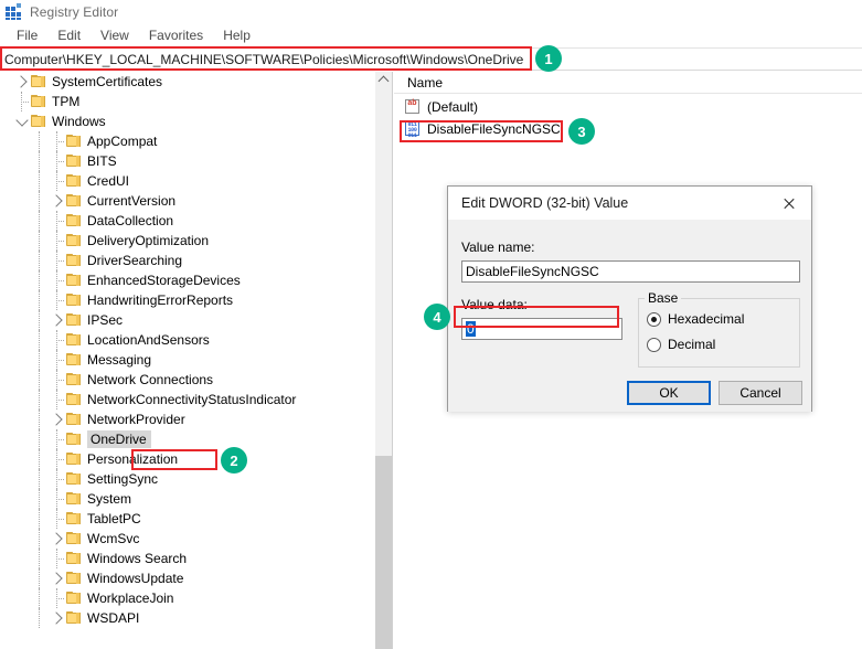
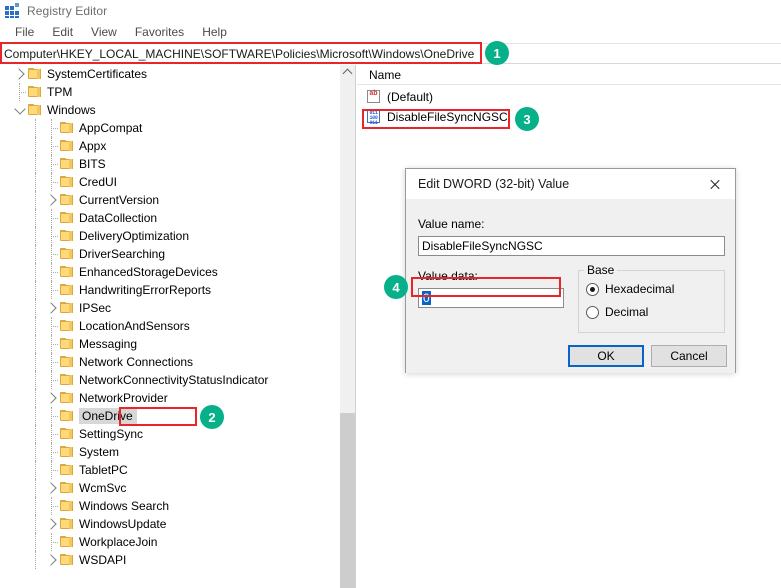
  Registry Editor
  File
  Edit
  View
  Favorites
  Help
  Computer\HKEY_LOCAL_MACHINE\SOFTWARE\Policies\Microsoft\Windows\OneDrive
  SystemCertificates
  TPM
  Windows
  AppCompat
+ Appx
  BITS
  CredUI
  CurrentVersion
  DataCollection
  DeliveryOptimization
  DriverSearching
  EnhancedStorageDevices
  HandwritingErrorReports
  IPSec
  LocationAndSensors
  Messaging
  Network Connections
  NetworkConnectivityStatusIndicator
  NetworkProvider
  OneDrive
- Personalization
  SettingSync
  System
  TabletPC
  WcmSvc
  Windows Search
  WindowsUpdate
  WorkplaceJoin
  WSDAPI
  Name
  (Default)
  DisableFileSyncNGSC
  Edit DWORD (32-bit) Value
  Value name:
  DisableFileSyncNGSC
  Value data:
  0
  Base
  Hexadecimal
  Decimal
  OK
  Cancel
  1
  2
  3
  4
